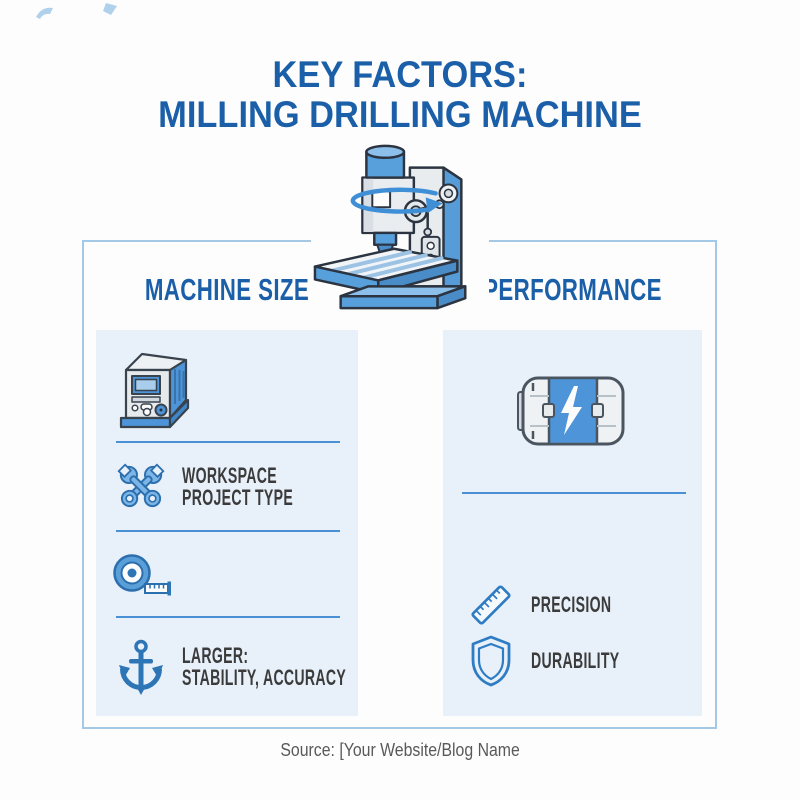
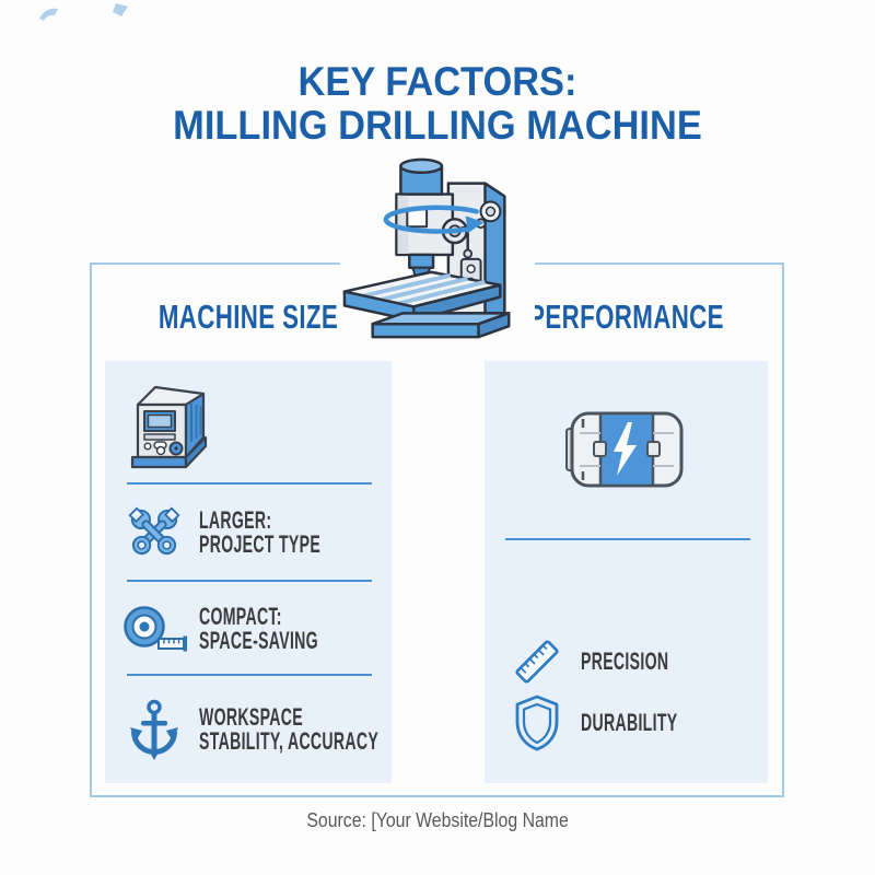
  KEY FACTORS:
  MILLING DRILLING MACHINE
  MACHINE SIZE
  PERFORMANCE
- WORKSPACE
+ LARGER:
  PROJECT TYPE
+ COMPACT:
+ SPACE-SAVING
- LARGER:
+ WORKSPACE
  STABILITY, ACCURACY
  PRECISION
  DURABILITY
  Source: [Your Website/Blog Name
